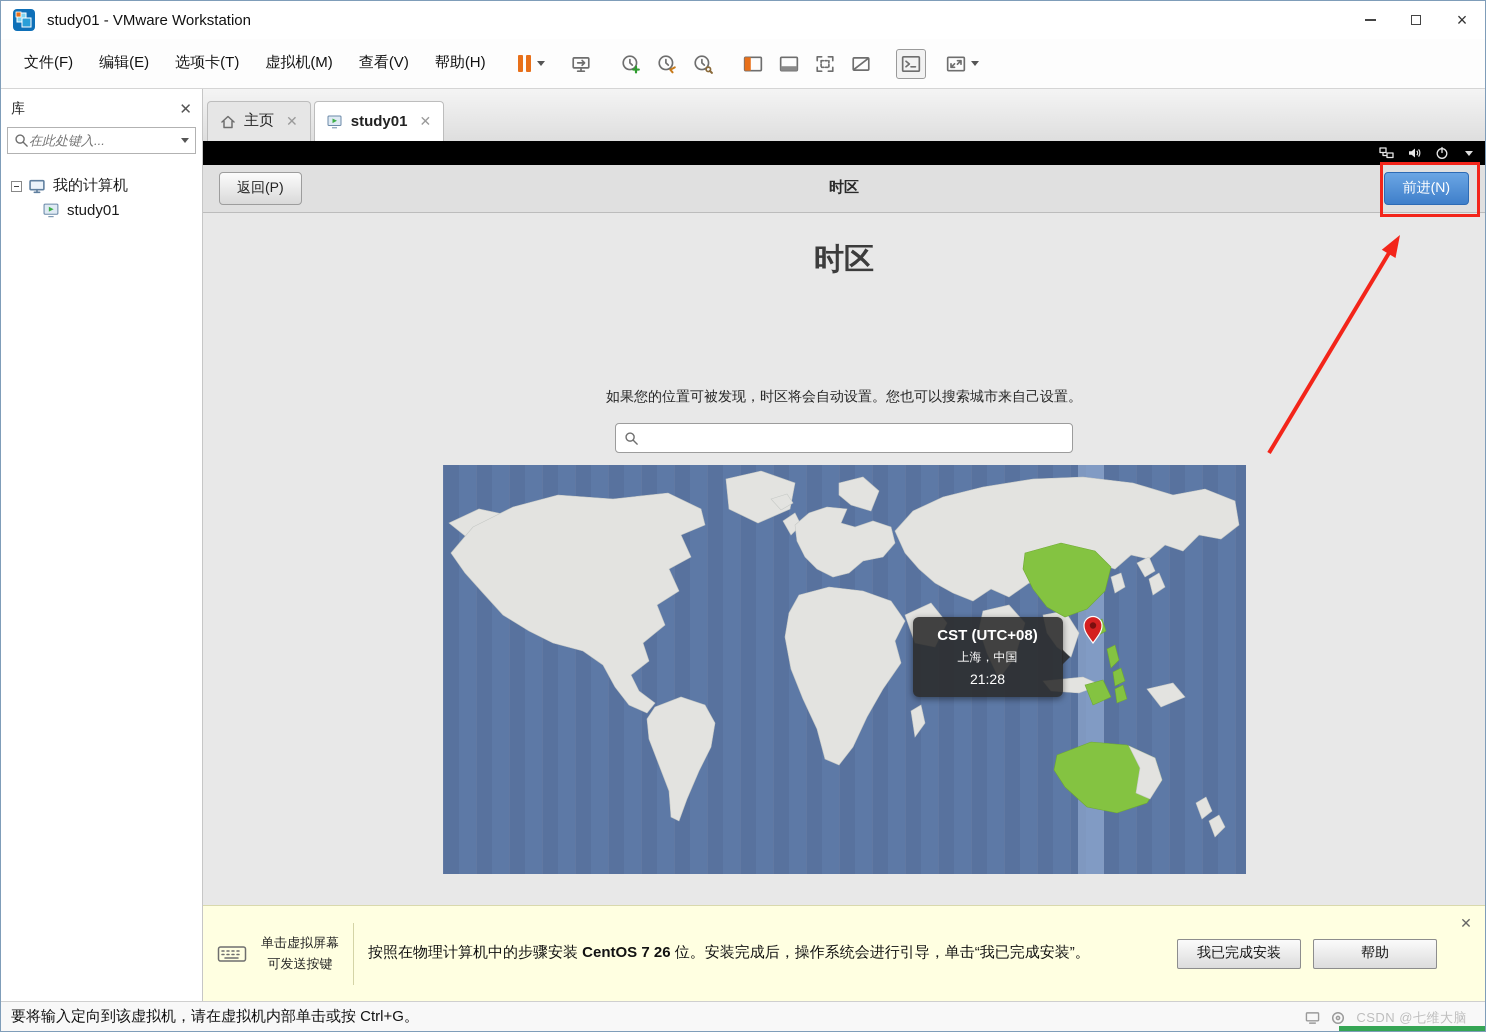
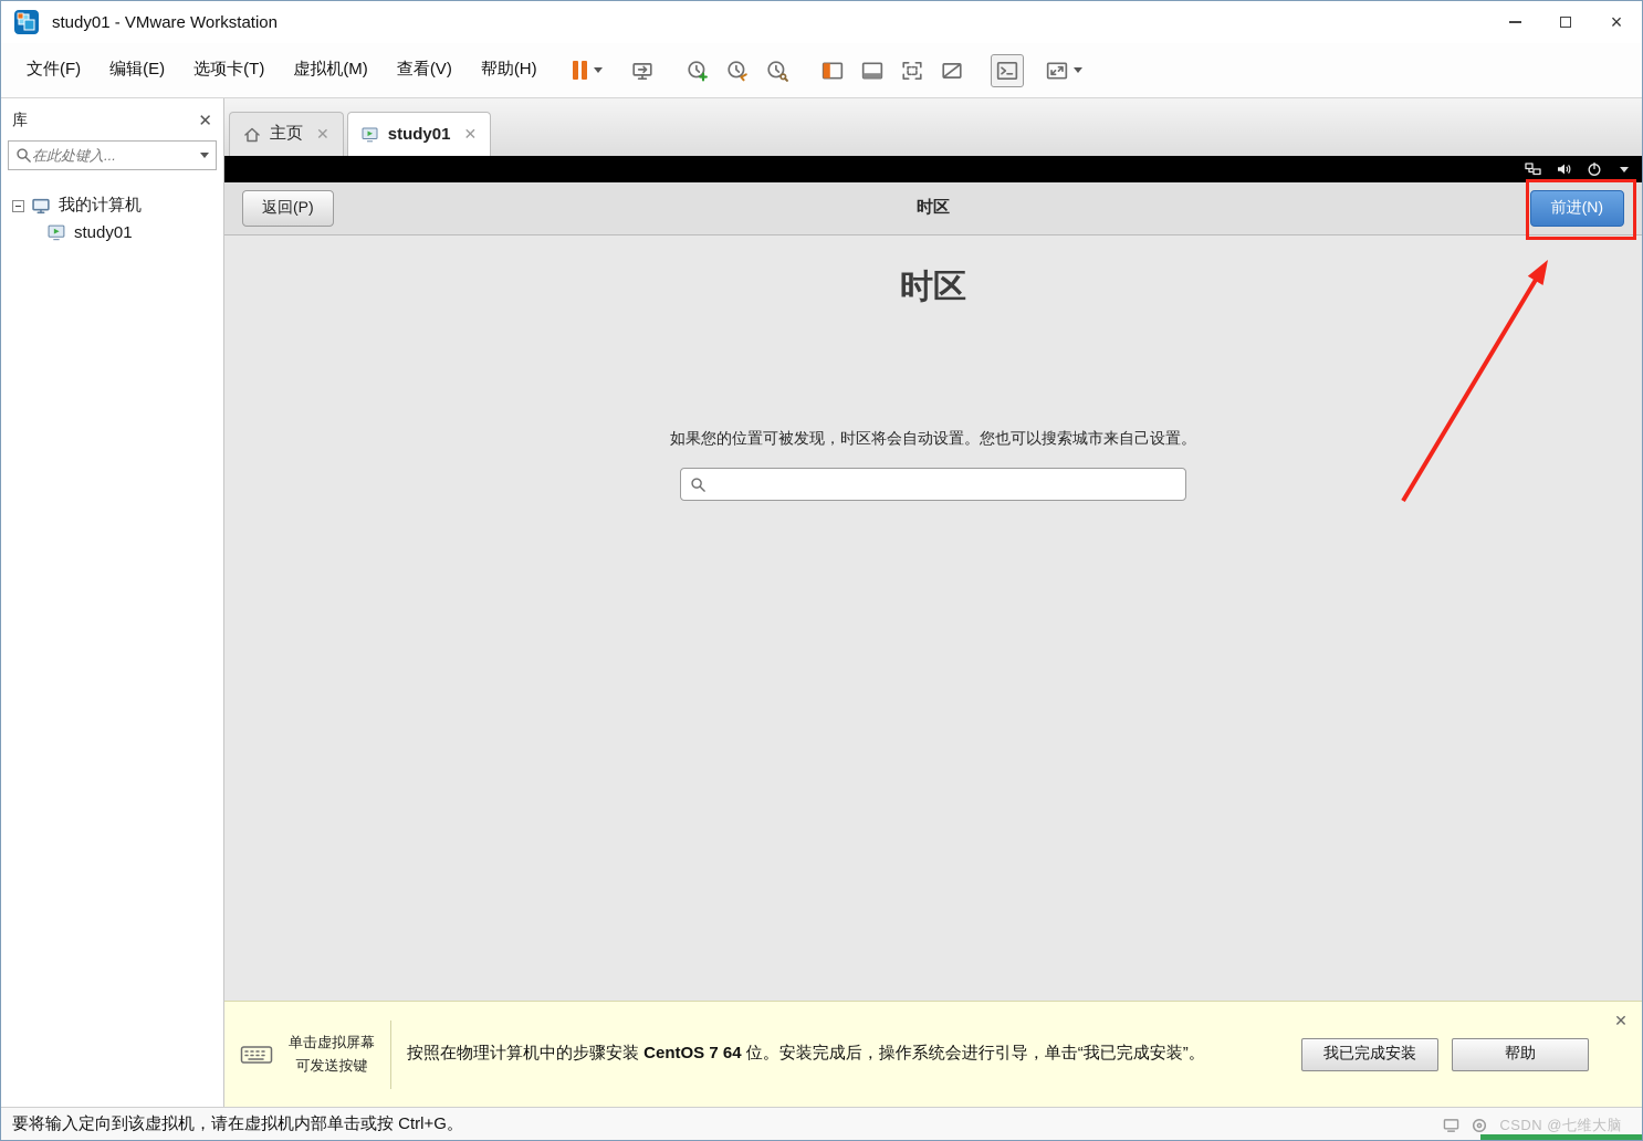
  study01 - VMware Workstation
  ×
  文件(F)
  编辑(E)
  选项卡(T)
  虚拟机(M)
  查看(V)
  帮助(H)
  库
  ✕
  在此处键入...
  我的计算机
  study01
  主页
  ✕
  study01
  ✕
  时区
  返回(P)
  前进(N)
  时区
  如果您的位置可被发现，时区将会自动设置。您也可以搜索城市来自己设置。
- CST (UTC+08)
- 上海，中国
- 21:28
  单击虚拟屏幕
  可发送按键
- 按照在物理计算机中的步骤安装 CentOS 7 26 位。安装完成后，操作系统会进行引导，单击“我已完成安装”。
+ 按照在物理计算机中的步骤安装 CentOS 7 64 位。安装完成后，操作系统会进行引导，单击“我已完成安装”。
  我已完成安装
  帮助
  ✕
  要将输入定向到该虚拟机，请在虚拟机内部单击或按 Ctrl+G。
  CSDN @七维大脑
